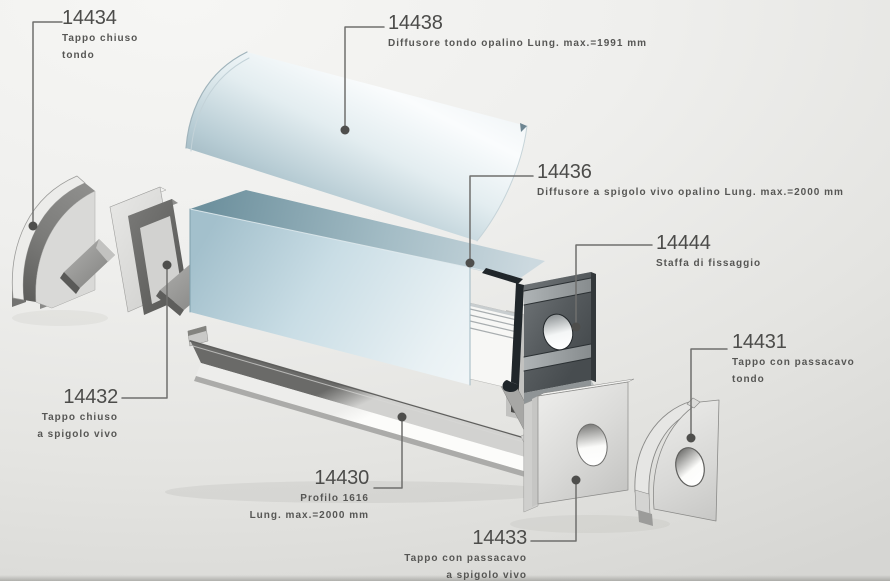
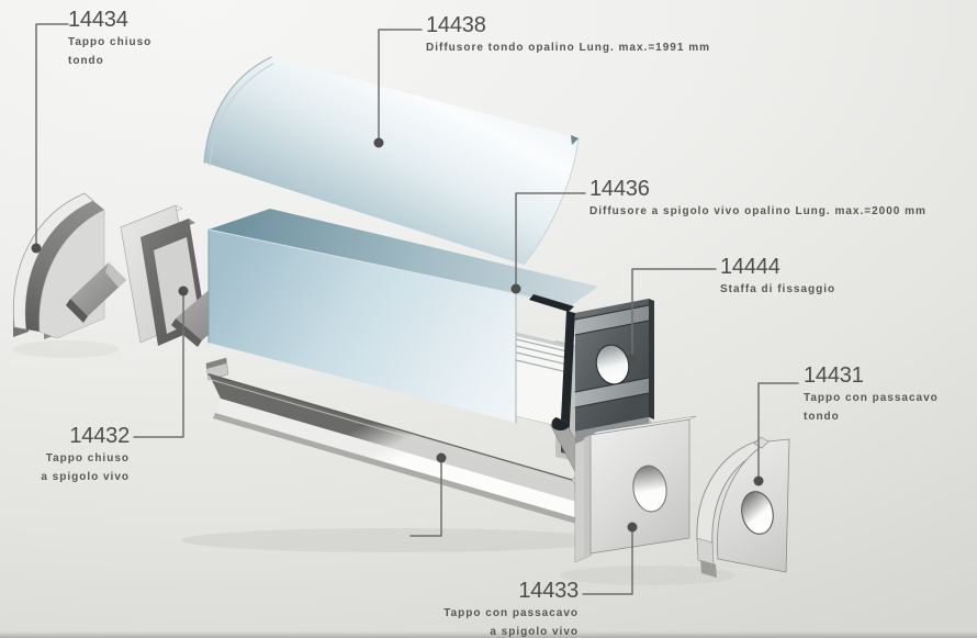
  14434
  Tappo chiuso
  tondo
  14438
  Diffusore tondo opalino Lung. max.=1991 mm
  14436
  Diffusore a spigolo vivo opalino Lung. max.=2000 mm
  14444
  Staffa di fissaggio
  14431
  Tappo con passacavo
  tondo
  14432
  Tappo chiuso
  a spigolo vivo
- 14430
- Profilo 1616
- Lung. max.=2000 mm
  14433
  Tappo con passacavo
